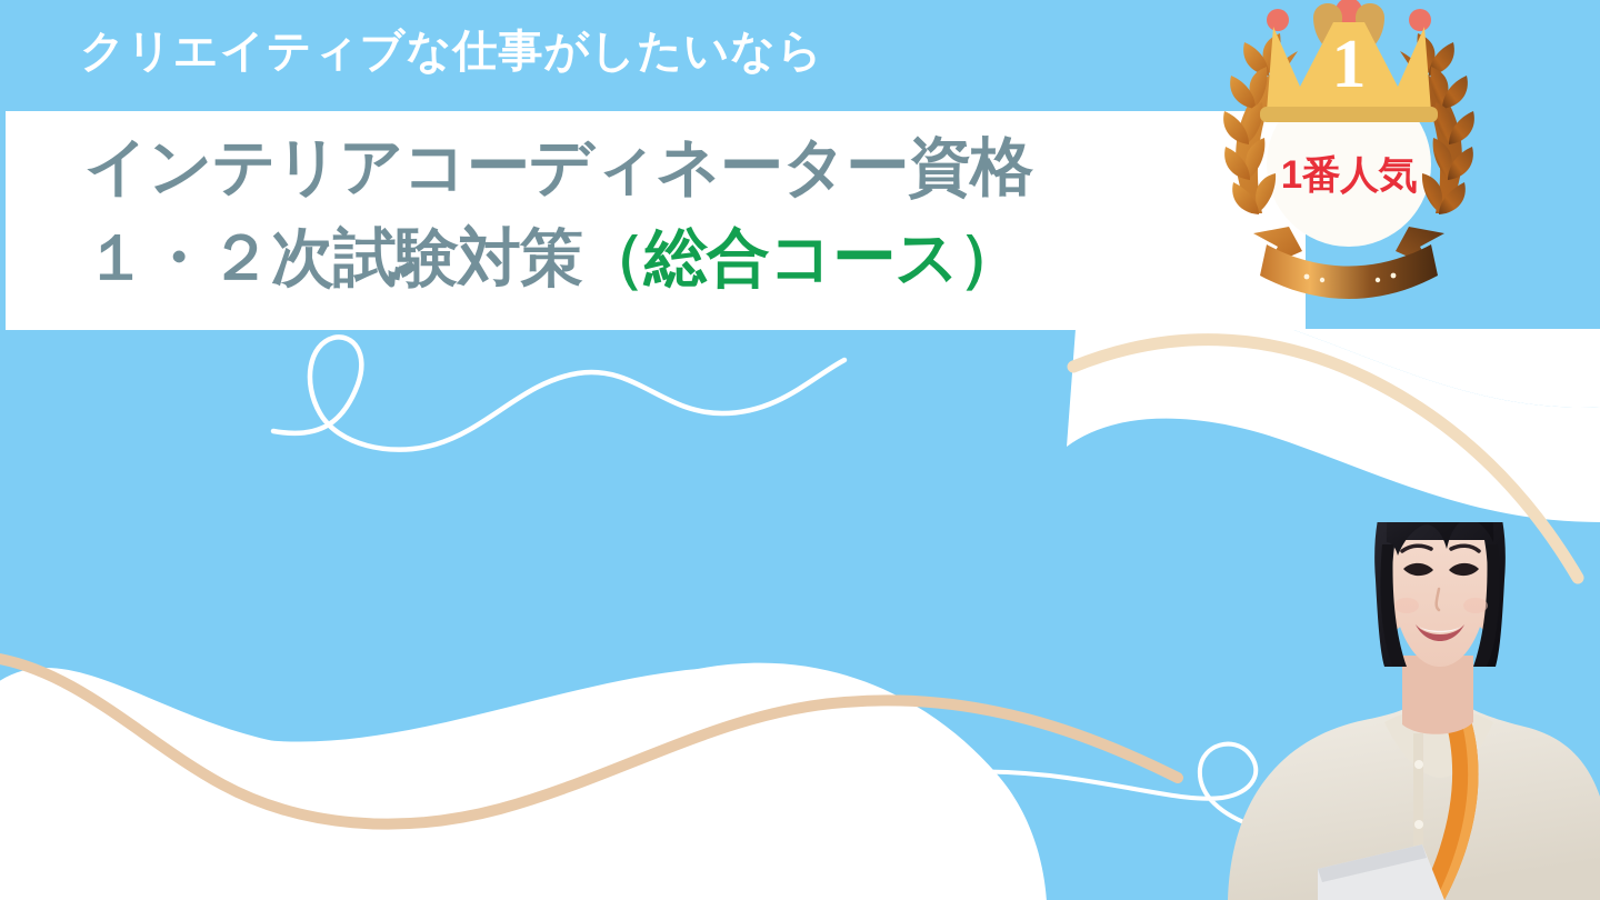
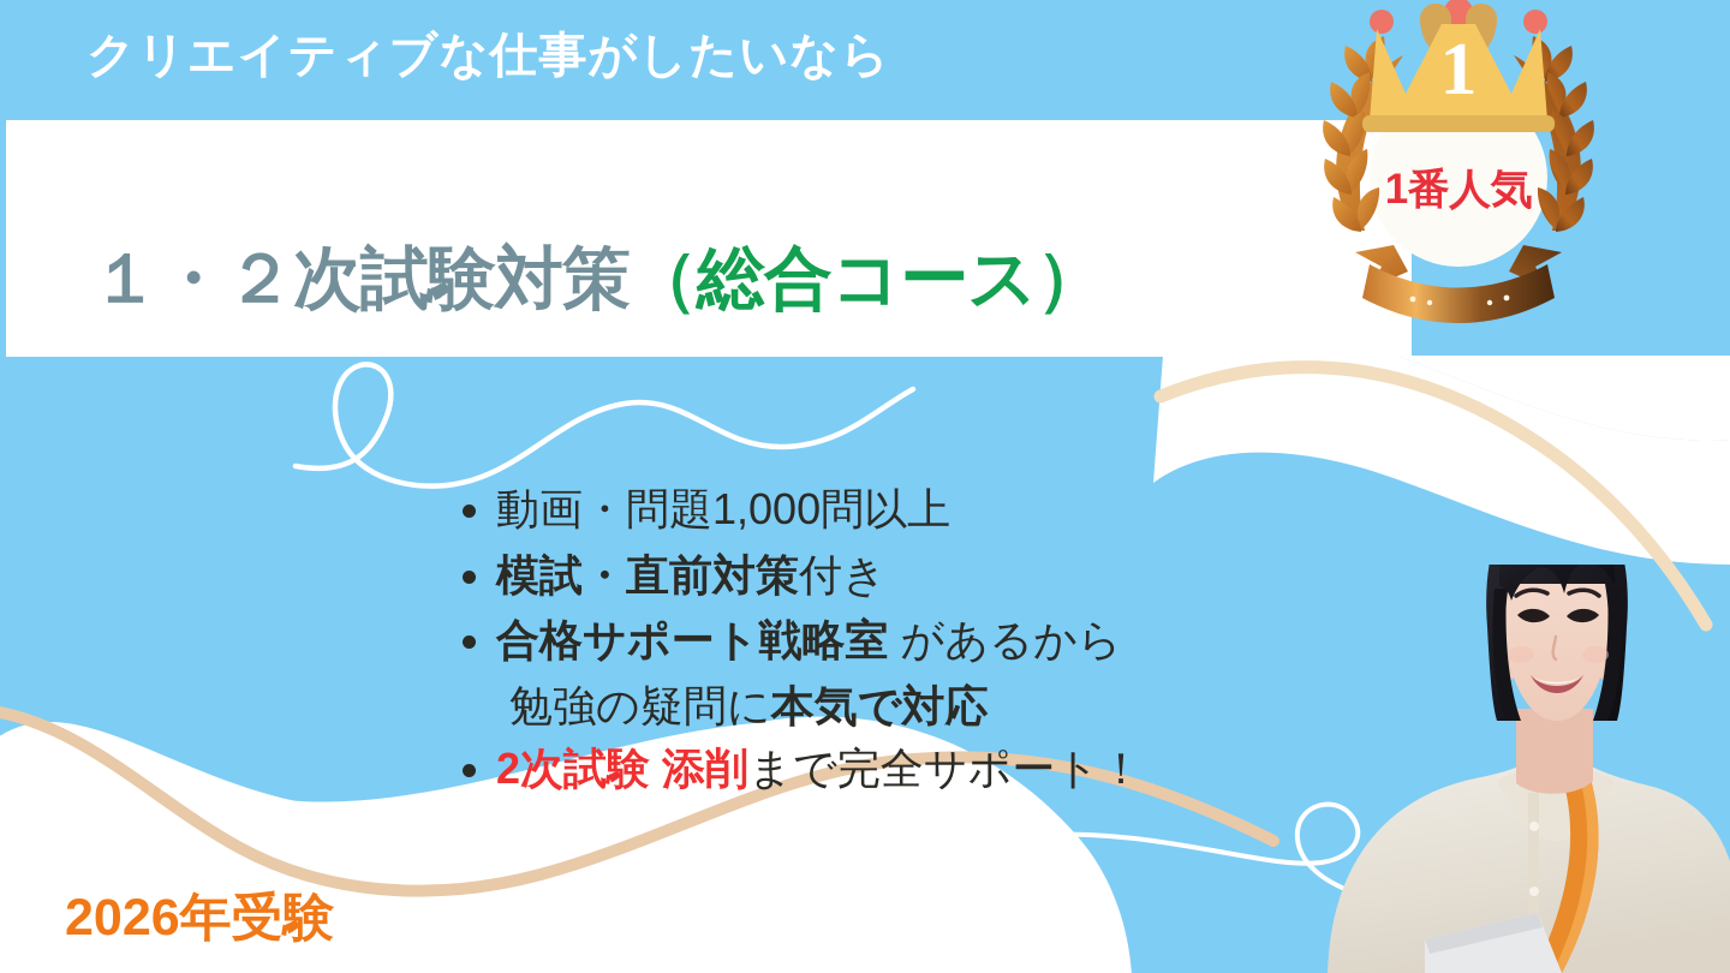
  クリエイティブな仕事がしたいなら
- インテリアコーディネーター資格
  １・２次試験対策（総合コース）
  1
  1番人気
+ 動画・問題1,000問以上
+ 模試・直前対策付き
+ 合格サポート戦略室 があるから
+ 勉強の疑問に本気で対応
+ 2次試験 添削まで完全サポート！
+ 2026年受験
